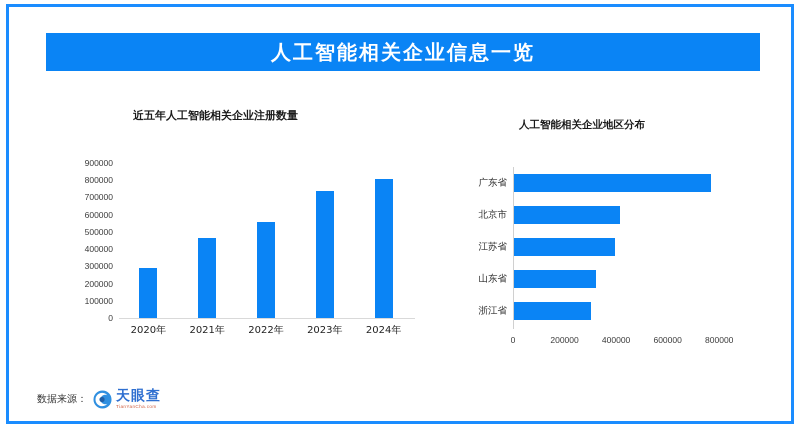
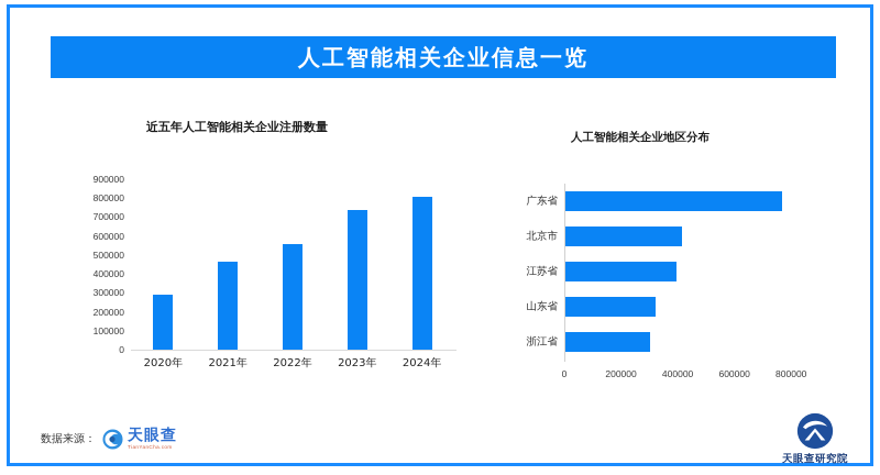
  人工智能相关企业信息一览
  近五年人工智能相关企业注册数量
  0
  100000
  200000
  300000
  400000
  500000
  600000
  700000
  800000
  900000
  2020年
  2021年
  2022年
  2023年
  2024年
  人工智能相关企业地区分布
  广东省
  北京市
  江苏省
  山东省
  浙江省
  0
  200000
  400000
  600000
  800000
  数据来源：
  天眼查
+ 天眼查研究院
